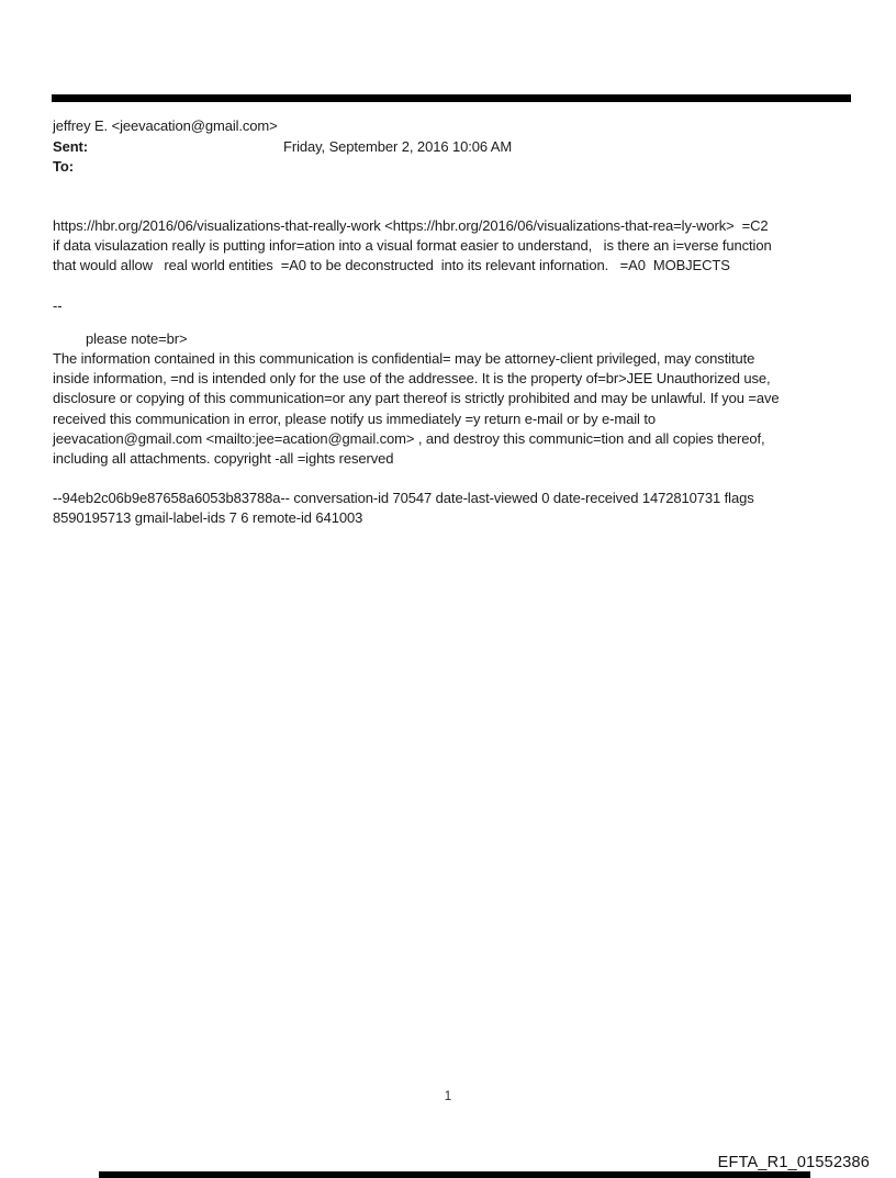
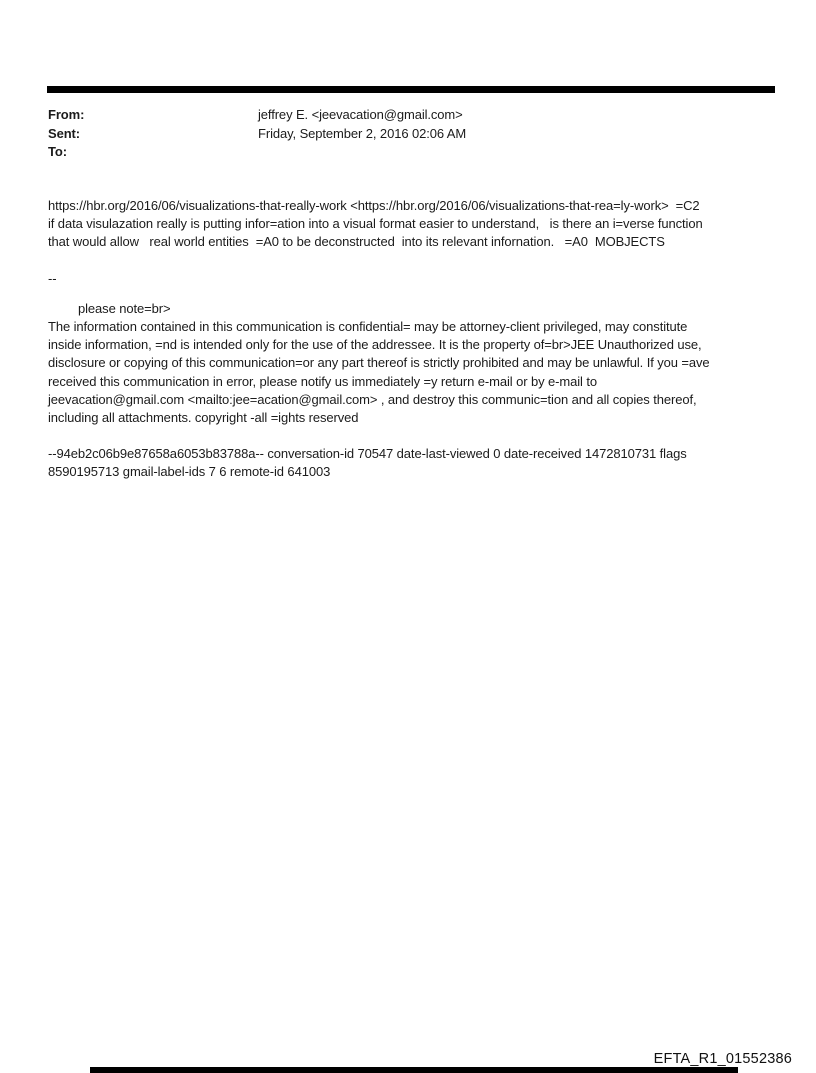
+ From:
  jeffrey E. <jeevacation@gmail.com>
  Sent:
- Friday, September 2, 2016 10:06 AM
+ Friday, September 2, 2016 02:06 AM
  To:
  https://hbr.org/2016/06/visualizations-that-really-work <https://hbr.org/2016/06/visualizations-that-rea=ly-work> =C2
  if data visulazation really is putting infor=ation into a visual format easier to understand, is there an i=verse function
  that would allow real world entities =A0 to be deconstructed into its relevant infornation. =A0 MOBJECTS
  --
  please note=br>
  The information contained in this communication is confidential= may be attorney-client privileged, may constitute
  inside information, =nd is intended only for the use of the addressee. It is the property of=br>JEE Unauthorized use,
  disclosure or copying of this communication=or any part thereof is strictly prohibited and may be unlawful. If you =ave
  received this communication in error, please notify us immediately =y return e-mail or by e-mail to
  jeevacation@gmail.com <mailto:jee=acation@gmail.com> , and destroy this communic=tion and all copies thereof,
  including all attachments. copyright -all =ights reserved
  --94eb2c06b9e87658a6053b83788a-- conversation-id 70547 date-last-viewed 0 date-received 1472810731 flags
  8590195713 gmail-label-ids 7 6 remote-id 641003
- 1
  EFTA_R1_01552386
